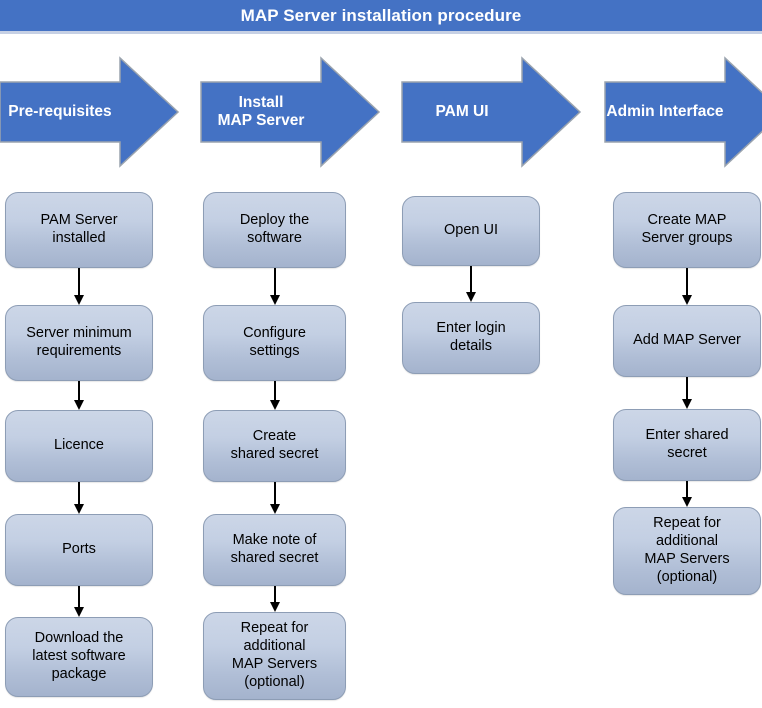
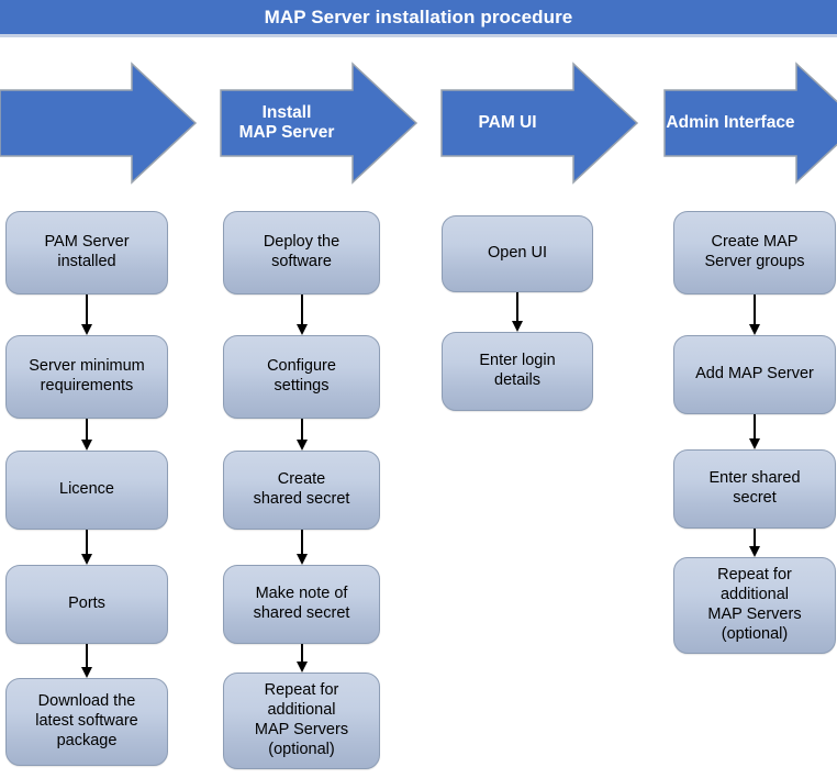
  MAP Server installation procedure
- Pre-requisites
  Install
  MAP Server
  PAM UI
  Admin Interface
  PAM Server
  installed
  Server minimum
  requirements
  Licence
  Ports
  Download the
  latest software
  package
  Deploy the
  software
  Configure
  settings
  Create
  shared secret
  Make note of
  shared secret
  Repeat for
  additional
  MAP Servers
  (optional)
  Open UI
  Enter login
  details
  Create MAP
  Server groups
  Add MAP Server
  Enter shared
  secret
  Repeat for
  additional
  MAP Servers
  (optional)
